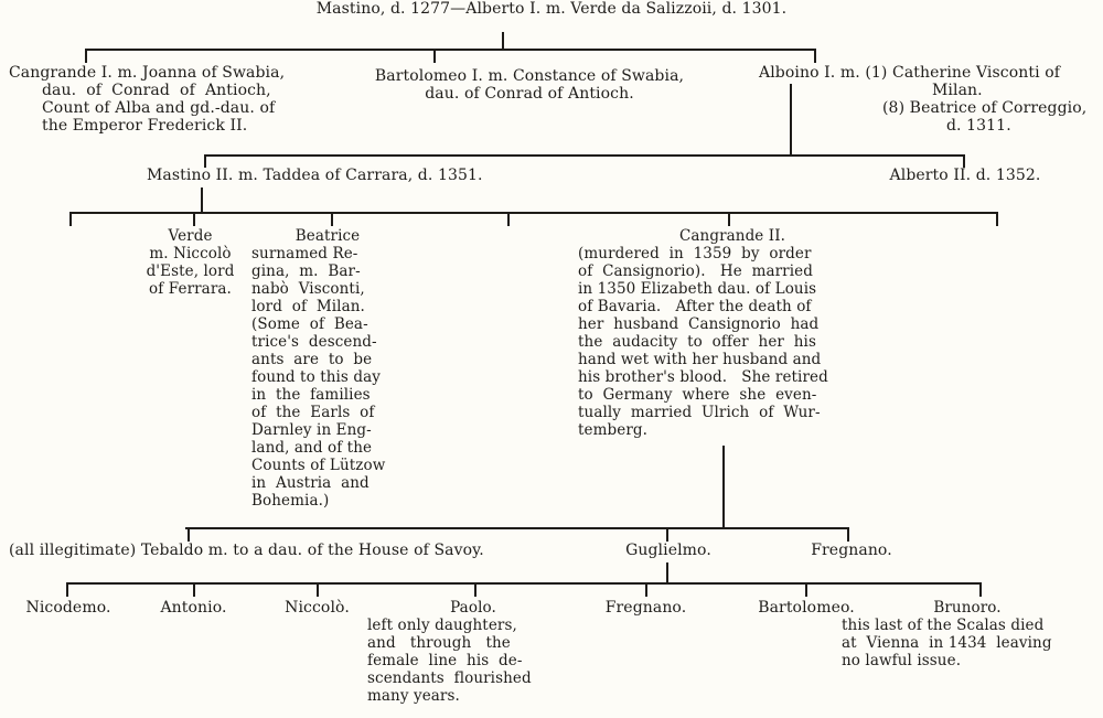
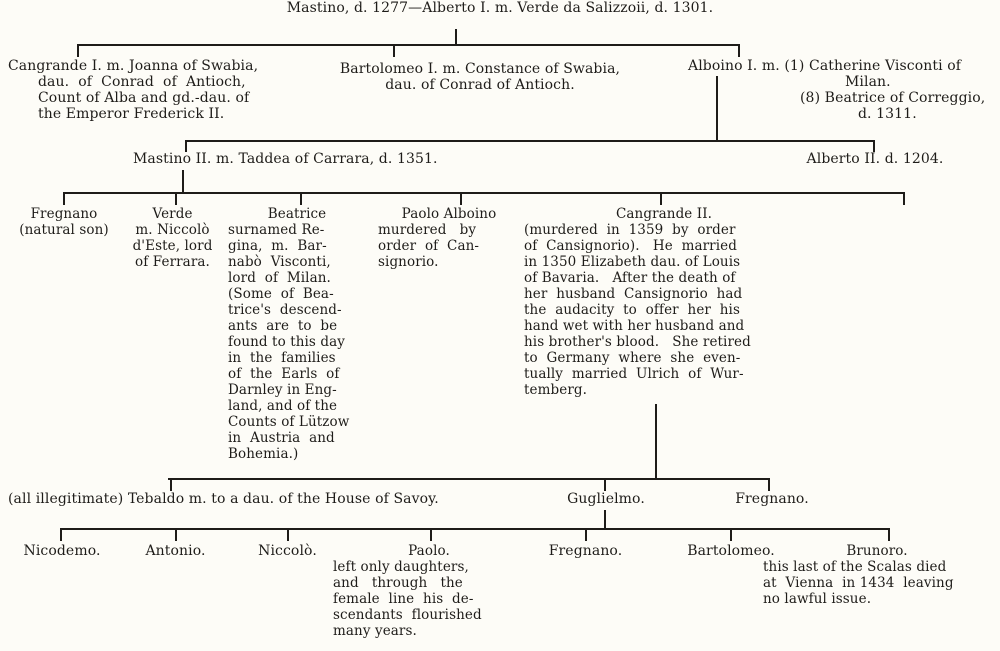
  Mastino, d. 1277—Alberto I. m. Verde da Salizzoii, d. 1301.
  Cangrande I. m. Joanna of Swabia,
  dau. of Conrad of Antioch,
  Count of Alba and gd.-dau. of
  the Emperor Frederick II.
  Bartolomeo I. m. Constance of Swabia,
  dau. of Conrad of Antioch.
  Alboino I. m. (1) Catherine Visconti of
  Milan.
  (8) Beatrice of Correggio,
  d. 1311.
  Mastino II. m. Taddea of Carrara, d. 1351.
- Alberto II. d. 1352.
+ Alberto II. d. 1204.
+ Fregnano
+ (natural son)
  Verde
  m. Niccolò
  d'Este, lord
  of Ferrara.
  Beatrice
  surnamed Re-
  gina, m. Bar-
  nabò Visconti,
  lord of Milan.
  (Some of Bea-
  trice's descend-
  ants are to be
  found to this day
  in the families
  of the Earls of
  Darnley in Eng-
  land, and of the
  Counts of Lützow
  in Austria and
  Bohemia.)
+ Paolo Alboino
+ murdered by
+ order of Can-
+ signorio.
  Cangrande II.
  (murdered in 1359 by order
  of Cansignorio). He married
  in 1350 Elizabeth dau. of Louis
  of Bavaria. After the death of
  her husband Cansignorio had
  the audacity to offer her his
  hand wet with her husband and
  his brother's blood. She retired
  to Germany where she even-
  tually married Ulrich of Wur-
  temberg.
  (all illegitimate) Tebaldo m. to a dau. of the House of Savoy.
  Guglielmo.
  Fregnano.
  Nicodemo.
  Antonio.
  Niccolò.
  Paolo.
  left only daughters,
  and through the
  female line his de-
  scendants flourished
  many years.
  Fregnano.
  Bartolomeo.
  Brunoro.
  this last of the Scalas died
  at Vienna in 1434 leaving
  no lawful issue.
